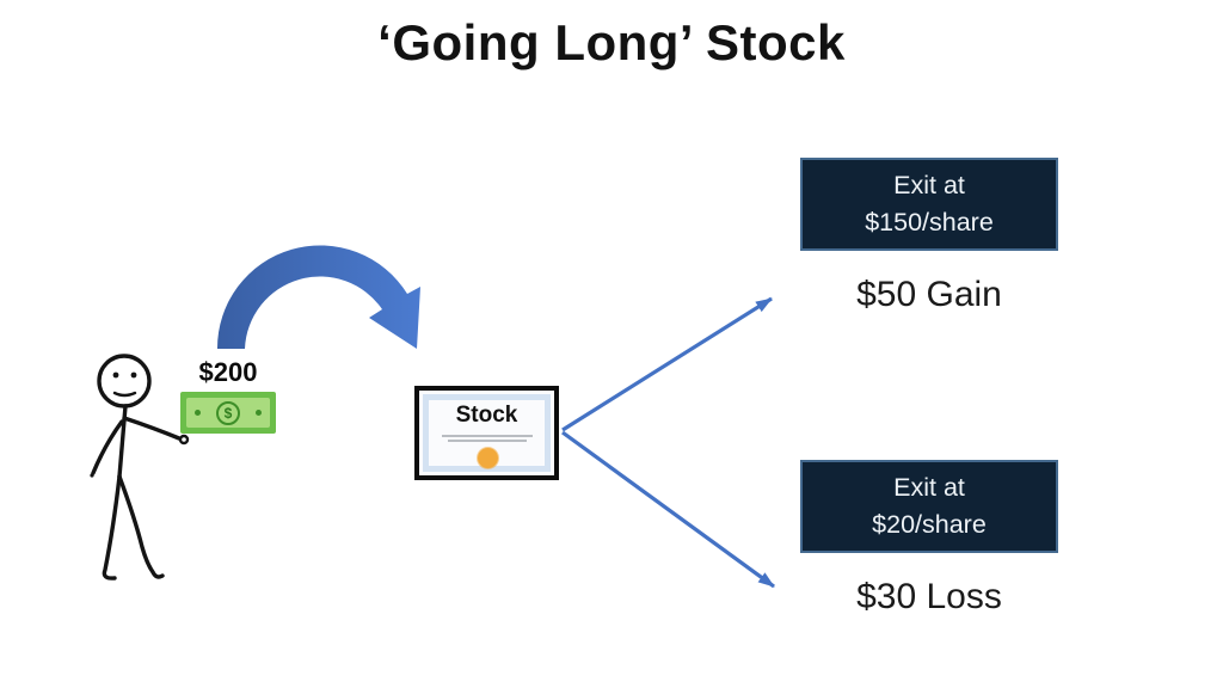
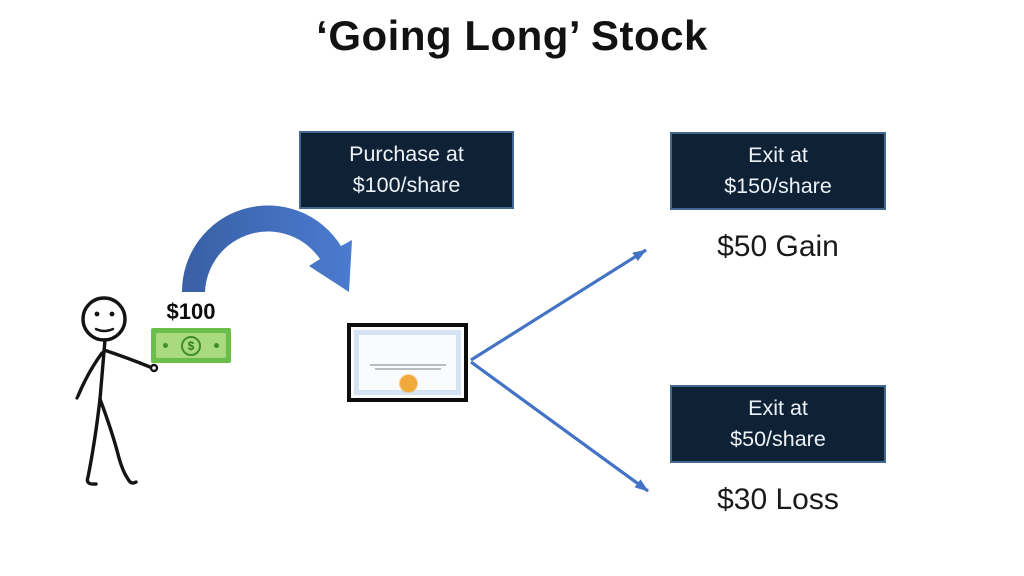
  ‘Going Long’ Stock
+ Purchase at
+ $100/share
  Exit at
  $150/share
  Exit at
- $20/share
+ $50/share
  $50 Gain
  $30 Loss
- $200
+ $100
  $
- Stock
